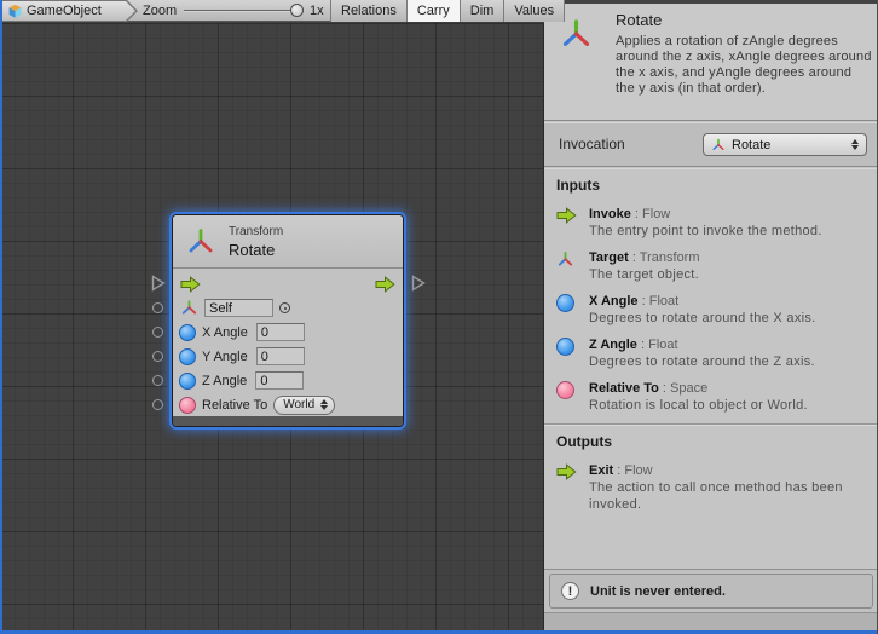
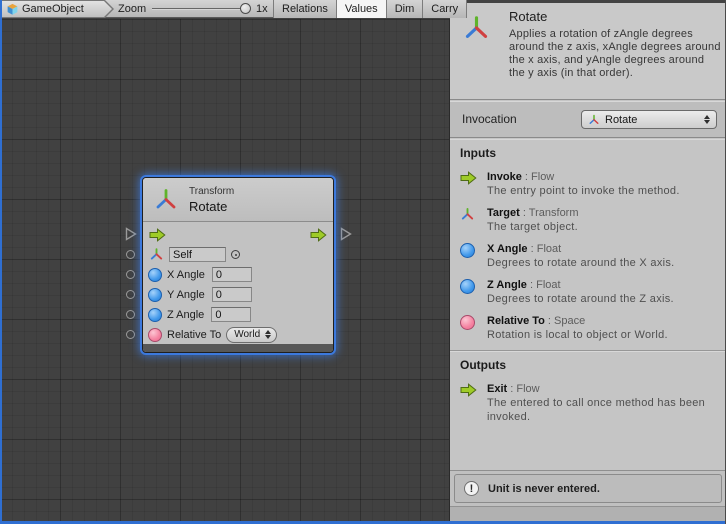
  GameObject
  Zoom
  1x
  Relations
- Carry
+ Values
  Dim
- Values
+ Carry
  Transform
  Rotate
  Self
  X Angle
  0
  Y Angle
  0
  Z Angle
  0
  Relative To
  World
  Rotate
  Applies a rotation of zAngle degrees around the z axis, xAngle degrees around the x axis, and yAngle degrees around the y axis (in that order).
  Invocation
  Rotate
  Inputs
  Invoke : Flow
  The entry point to invoke the method.
  Target : Transform
  The target object.
  X Angle : Float
  Degrees to rotate around the X axis.
  Z Angle : Float
  Degrees to rotate around the Z axis.
  Relative To : Space
  Rotation is local to object or World.
  Outputs
  Exit : Flow
- The action to call once method has been invoked.
+ The entered to call once method has been invoked.
  !
  Unit is never entered.
